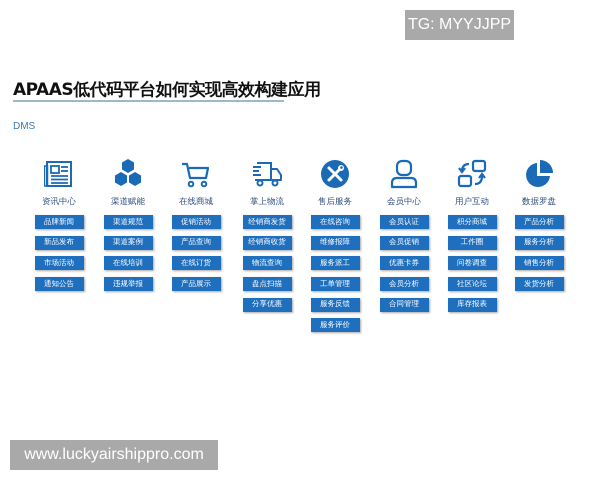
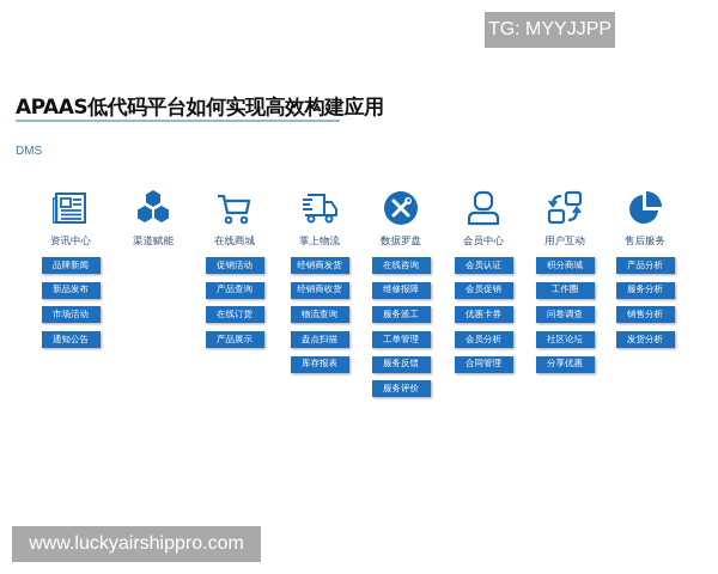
  TG: MYYJJPP
  APAAS低代码平台如何实现高效构建应用
  DMS
  资讯中心
  品牌新闻
  新品发布
  市场活动
  通知公告
  渠道赋能
- 渠道规范
- 渠道案例
- 在线培训
- 违规举报
  在线商城
  促销活动
  产品查询
  在线订货
  产品展示
  掌上物流
  经销商发货
  经销商收货
  物流查询
  盘点扫描
- 分享优惠
+ 库存报表
- 售后服务
+ 数据罗盘
  在线咨询
  维修报障
  服务派工
  工单管理
  服务反馈
  服务评价
  会员中心
  会员认证
  会员促销
  优惠卡券
  会员分析
  合同管理
  用户互动
  积分商城
  工作圈
  问卷调查
  社区论坛
- 库存报表
+ 分享优惠
- 数据罗盘
+ 售后服务
  产品分析
  服务分析
  销售分析
  发货分析
  www.luckyairshippro.com
